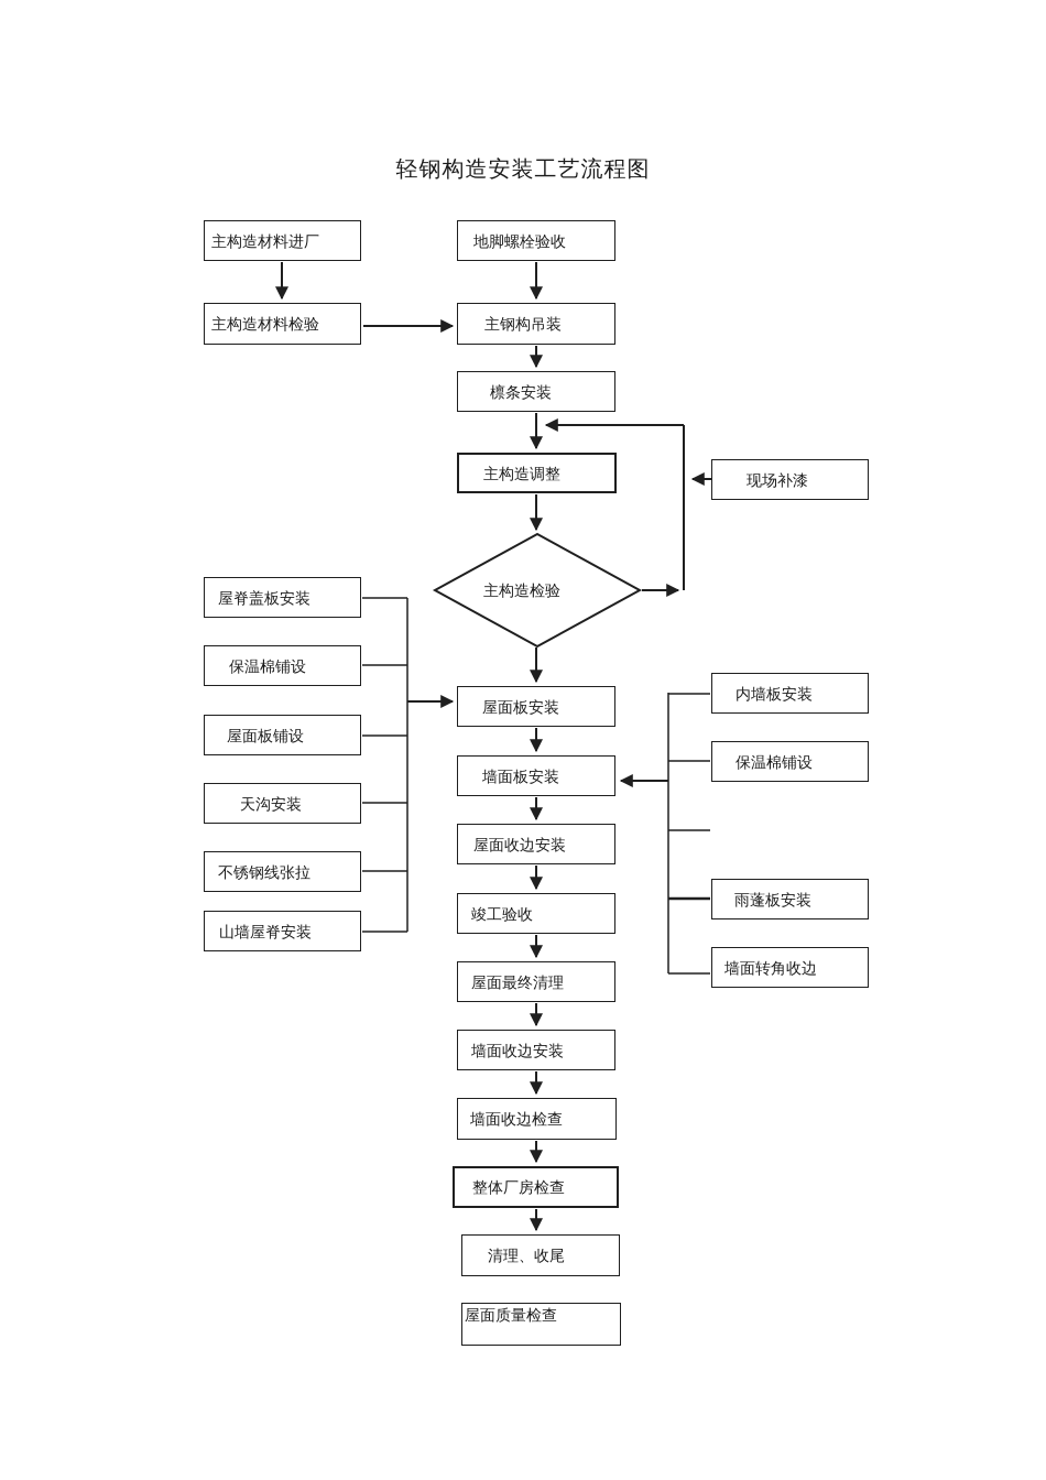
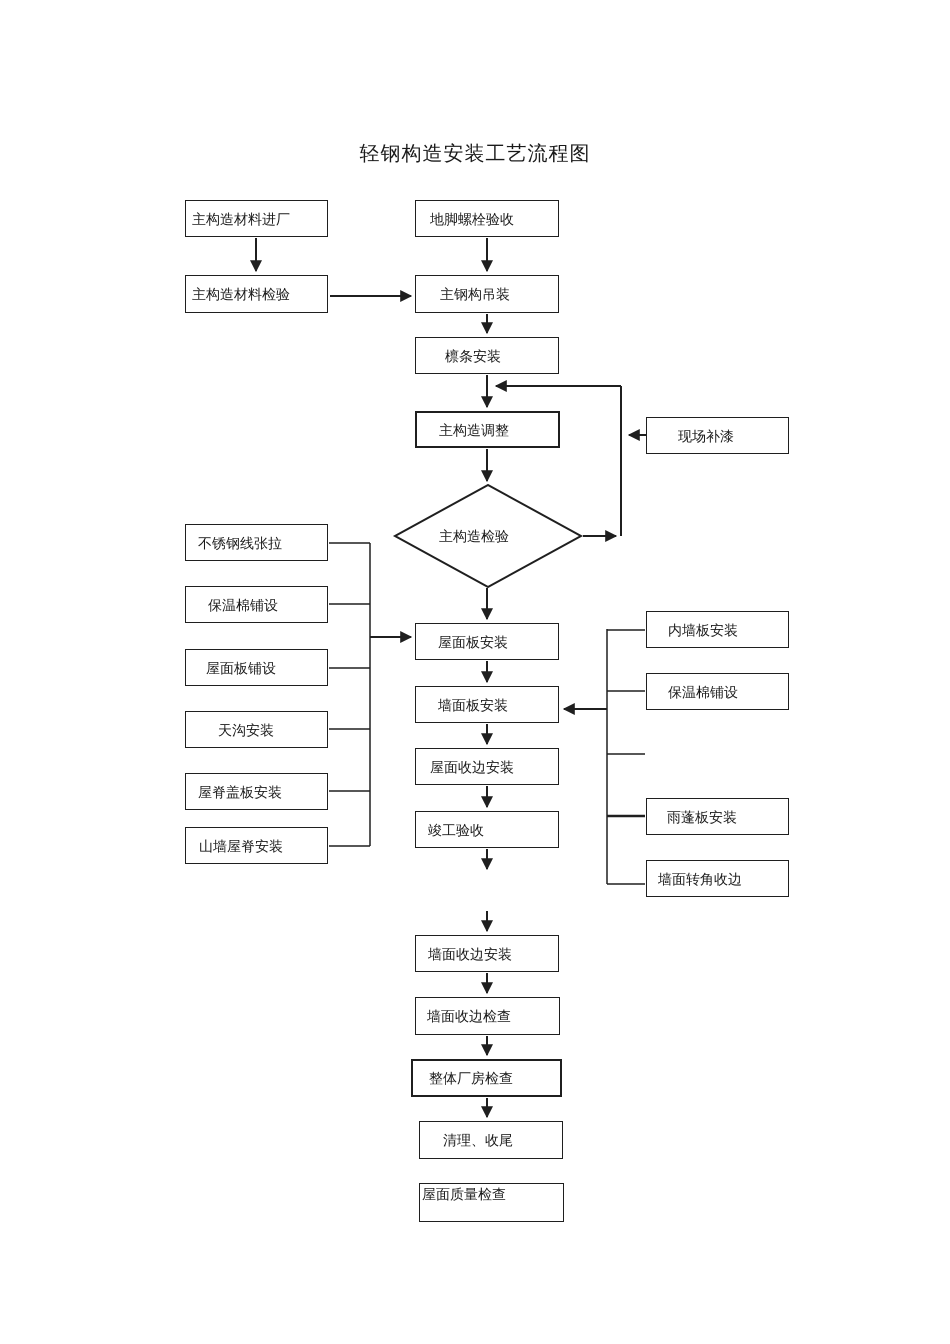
  轻钢构造安装工艺流程图
  主构造材料进厂
  主构造材料检验
- 屋脊盖板安装
+ 不锈钢线张拉
  保温棉铺设
  屋面板铺设
  天沟安装
- 不锈钢线张拉
+ 屋脊盖板安装
  山墙屋脊安装
  地脚螺栓验收
  主钢构吊装
  檩条安装
  主构造调整
  主构造检验
  屋面板安装
  墙面板安装
  屋面收边安装
  竣工验收
- 屋面最终清理
  墙面收边安装
  墙面收边检查
  整体厂房检查
  清理、收尾
  屋面质量检查
  现场补漆
  内墙板安装
  保温棉铺设
  雨蓬板安装
  墙面转角收边
